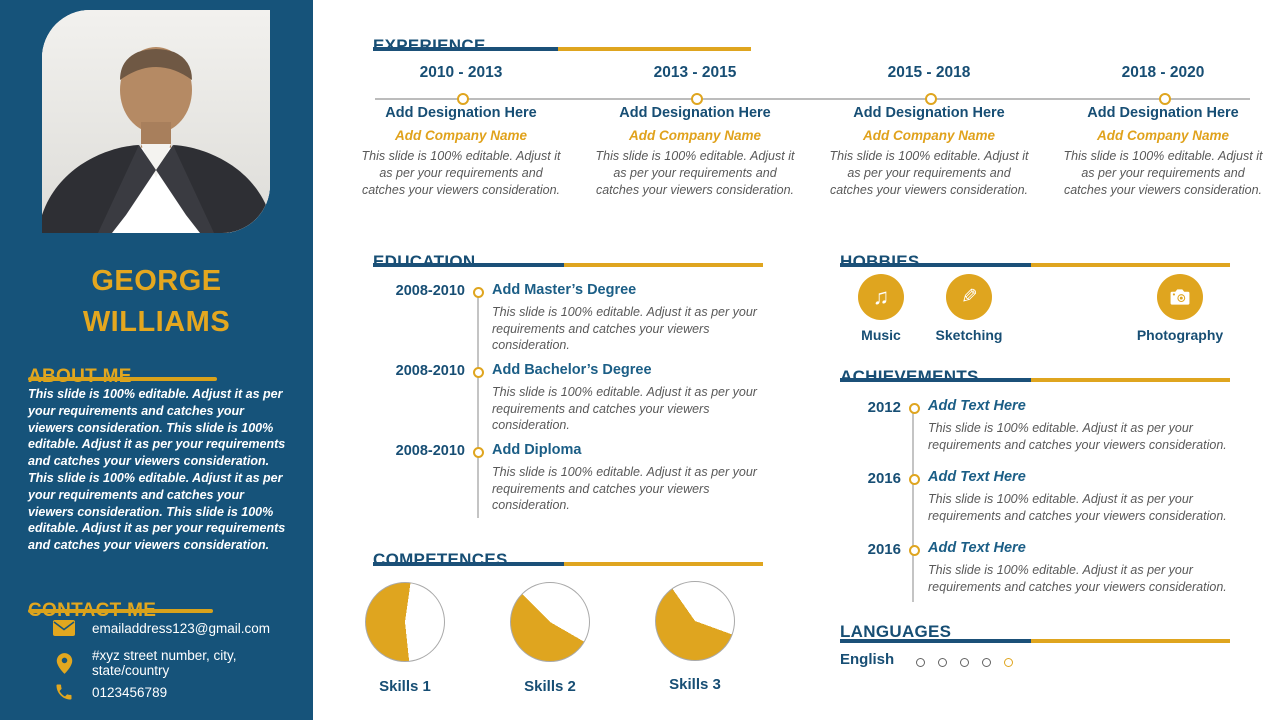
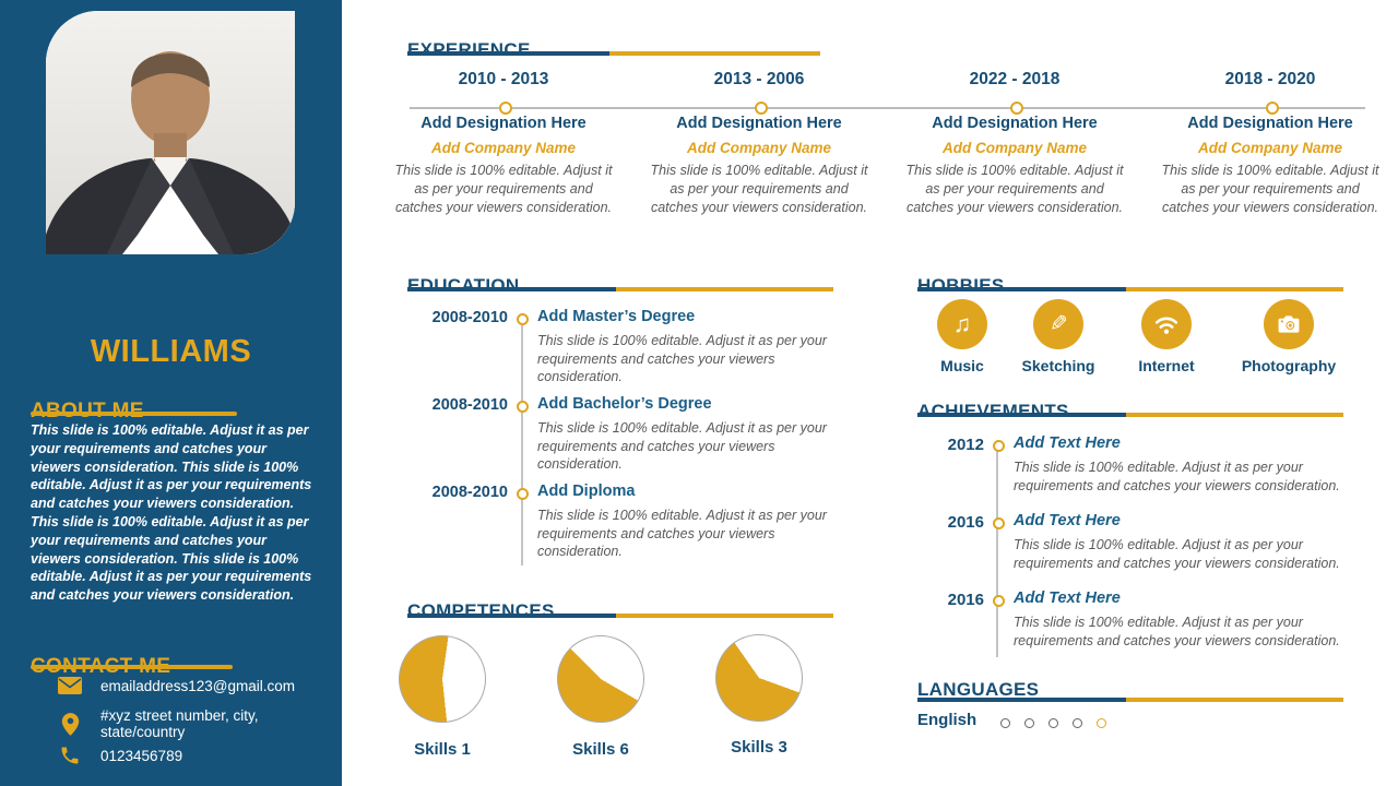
- GEORGE
  WILLIAMS
  This slide is 100% editable. Adjust it as per your requirements and catches your viewers consideration. This slide is 100% editable. Adjust it as per your requirements and catches your viewers consideration. This slide is 100% editable. Adjust it as per your requirements and catches your viewers consideration. This slide is 100% editable. Adjust it as per your requirements and catches your viewers consideration.
  emailaddress123@gmail.com
  #xyz street number, city, state/country
  0123456789
  EXPERIENCE
  2010 - 2013
  Add Designation Here
  Add Company Name
  This slide is 100% editable. Adjust it as per your requirements and catches your viewers consideration.
- 2013 - 2015
+ 2013 - 2006
  Add Designation Here
  Add Company Name
  This slide is 100% editable. Adjust it as per your requirements and catches your viewers consideration.
- 2015 - 2018
+ 2022 - 2018
  Add Designation Here
  Add Company Name
  This slide is 100% editable. Adjust it as per your requirements and catches your viewers consideration.
  2018 - 2020
  Add Designation Here
  Add Company Name
  This slide is 100% editable. Adjust it as per your requirements and catches your viewers consideration.
  EDUCATION
  2008-2010
  Add Master’s Degree
  This slide is 100% editable. Adjust it as per your requirements and catches your viewers consideration.
  2008-2010
  Add Bachelor’s Degree
  This slide is 100% editable. Adjust it as per your requirements and catches your viewers consideration.
  2008-2010
  Add Diploma
  This slide is 100% editable. Adjust it as per your requirements and catches your viewers consideration.
  COMPETENCES
  Skills 1
- Skills 2
+ Skills 6
  Skills 3
  HOBBIES
  ♫
  Music
  Sketching
+ Internet
  Photography
  ACHIEVEMENTS
  2012
  Add Text Here
  This slide is 100% editable. Adjust it as per your requirements and catches your viewers consideration.
  2016
  Add Text Here
  This slide is 100% editable. Adjust it as per your requirements and catches your viewers consideration.
  2016
  Add Text Here
  This slide is 100% editable. Adjust it as per your requirements and catches your viewers consideration.
  LANGUAGES
  English
